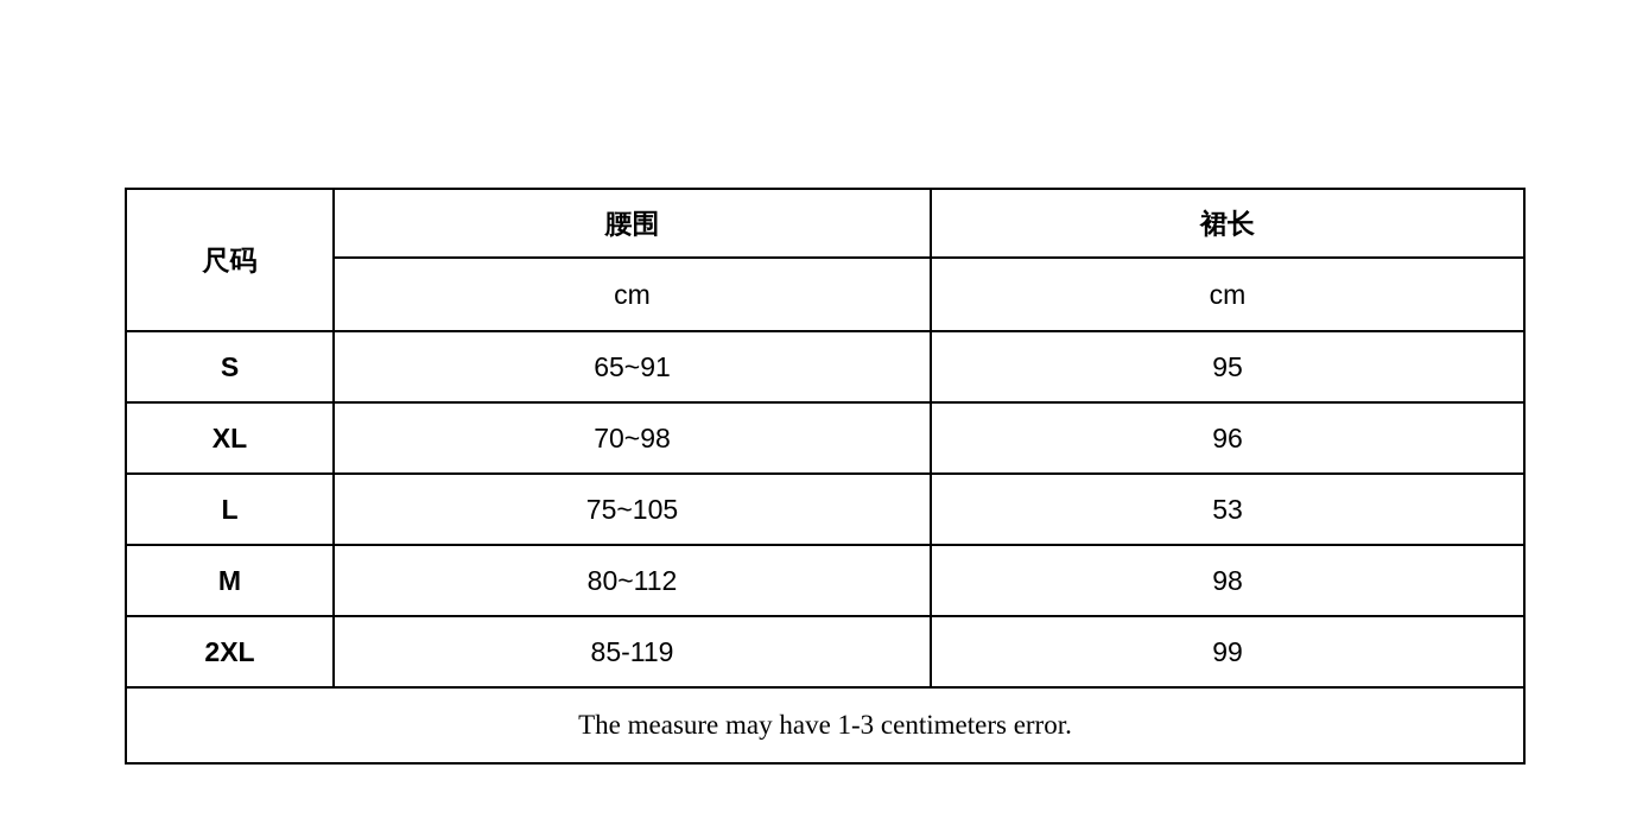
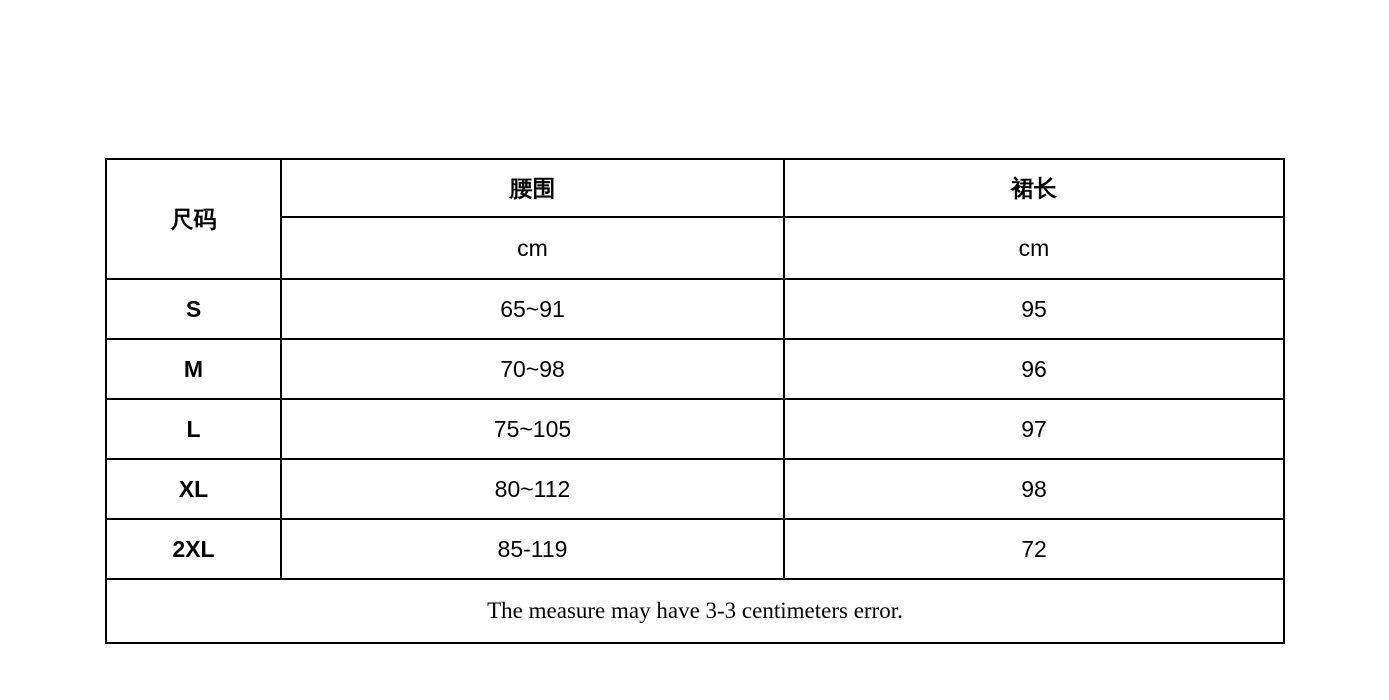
  尺码	腰围	裙长
  cm	cm
  S	65~91	95
- XL	70~98	96
+ M	70~98	96
- L	75~105	53
+ L	75~105	97
- M	80~112	98
+ XL	80~112	98
- 2XL	85-119	99
+ 2XL	85-119	72
- The measure may have 1-3 centimeters error.
+ The measure may have 3-3 centimeters error.
